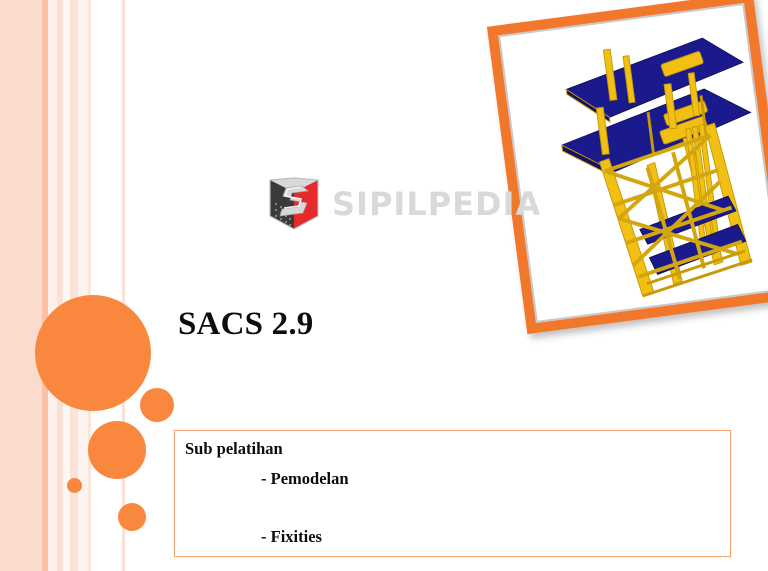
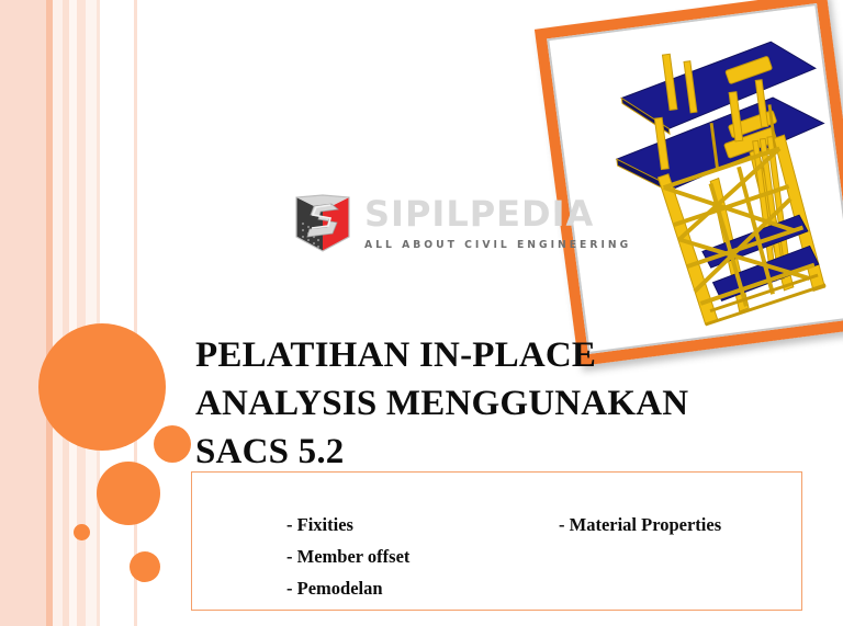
  SIPILPEDIA
+ ALL ABOUT CIVIL ENGINEERING
+ PELATIHAN IN-PLACE
+ ANALYSIS MENGGUNAKAN
- SACS 2.9
+ SACS 5.2
- Sub pelatihan
- - Pemodelan
+ - Fixities
+ - Member offset
- - Fixities
+ - Pemodelan
+ - Material Properties
